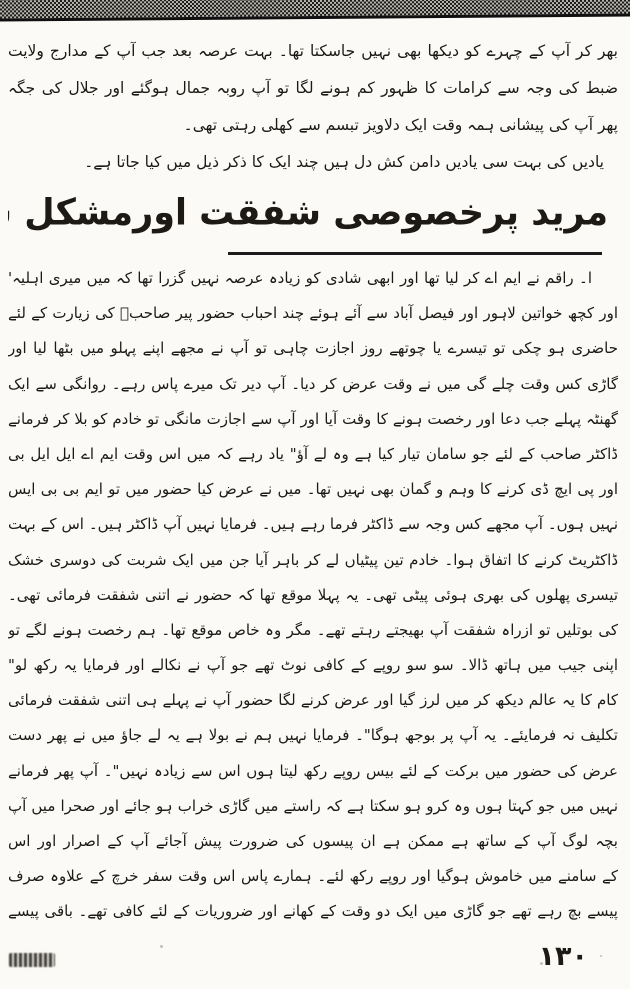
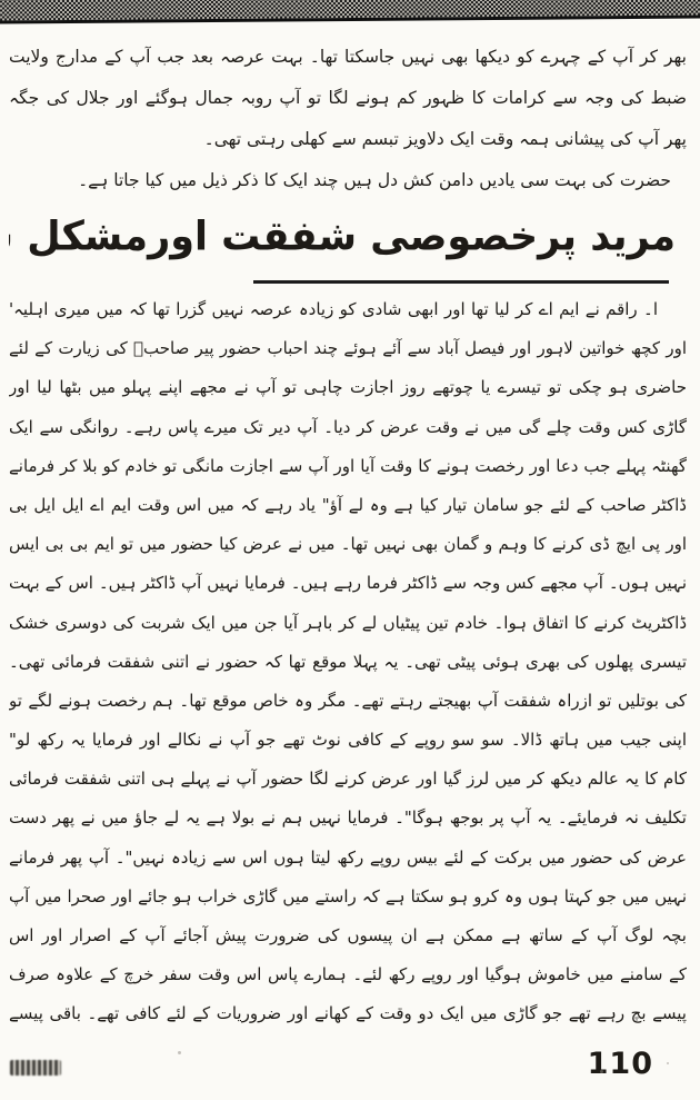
  بھر کر آپ کے چہرے کو دیکھا بھی نہیں جاسکتا تھا۔ بہت عرصہ بعد جب آپ کے مدارج ولایت
  ضبط کی وجہ سے کرامات کا ظہور کم ہونے لگا تو آپ روبہ جمال ہوگئے اور جلال کی جگہ
  پھر آپ کی پیشانی ہمہ وقت ایک دلاویز تبسم سے کھلی رہتی تھی۔
- یادیں کی بہت سی یادیں دامن کش دل ہیں چند ایک کا ذکر ذیل میں کیا جاتا ہے۔
+ حضرت کی بہت سی یادیں دامن کش دل ہیں چند ایک کا ذکر ذیل میں کیا جاتا ہے۔
  مرید پرخصوصی شفقت اورمشکل
  ا۔ راقم نے ایم اے کر لیا تھا اور ابھی شادی کو زیادہ عرصہ نہیں گزرا تھا کہ میں میری اہلیہ'
  اور کچھ خواتین لاہور اور فیصل آباد سے آئے ہوئے چند احباب حضور پیر صاحبؒ کی زیارت کے لئے
  حاضری ہو چکی تو تیسرے یا چوتھے روز اجازت چاہی تو آپ نے مجھے اپنے پہلو میں بٹھا لیا اور
  گاڑی کس وقت چلے گی میں نے وقت عرض کر دیا۔ آپ دیر تک میرے پاس رہے۔ روانگی سے ایک
  گھنٹہ پہلے جب دعا اور رخصت ہونے کا وقت آیا اور آپ سے اجازت مانگی تو خادم کو بلا کر فرمانے
  ڈاکٹر صاحب کے لئے جو سامان تیار کیا ہے وہ لے آؤ" یاد رہے کہ میں اس وقت ایم اے ایل ایل بی
  اور پی ایچ ڈی کرنے کا وہم و گمان بھی نہیں تھا۔ میں نے عرض کیا حضور میں تو ایم بی بی ایس
  نہیں ہوں۔ آپ مجھے کس وجہ سے ڈاکٹر فرما رہے ہیں۔ فرمایا نہیں آپ ڈاکٹر ہیں۔ اس کے بہت
  ڈاکٹریٹ کرنے کا اتفاق ہوا۔ خادم تین پیٹیاں لے کر باہر آیا جن میں ایک شربت کی دوسری خشک
  تیسری پھلوں کی بھری ہوئی پیٹی تھی۔ یہ پہلا موقع تھا کہ حضور نے اتنی شفقت فرمائی تھی۔
  کی بوتلیں تو ازراہ شفقت آپ بھیجتے رہتے تھے۔ مگر وہ خاص موقع تھا۔ ہم رخصت ہونے لگے تو
  اپنی جیب میں ہاتھ ڈالا۔ سو سو روپے کے کافی نوٹ تھے جو آپ نے نکالے اور فرمایا یہ رکھ لو"
  کام کا یہ عالم دیکھ کر میں لرز گیا اور عرض کرنے لگا حضور آپ نے پہلے ہی اتنی شفقت فرمائی
  تکلیف نہ فرمایئے۔ یہ آپ پر بوجھ ہوگا"۔ فرمایا نہیں ہم نے بولا ہے یہ لے جاؤ میں نے پھر دست
  عرض کی حضور میں برکت کے لئے بیس روپے رکھ لیتا ہوں اس سے زیادہ نہیں"۔ آپ پھر فرمانے
  نہیں میں جو کہتا ہوں وہ کرو ہو سکتا ہے کہ راستے میں گاڑی خراب ہو جائے اور صحرا میں آپ
  بچہ لوگ آپ کے ساتھ ہے ممکن ہے ان پیسوں کی ضرورت پیش آجائے آپ کے اصرار اور اس
  کے سامنے میں خاموش ہوگیا اور روپے رکھ لئے۔ ہمارے پاس اس وقت سفر خرچ کے علاوہ صرف
  پیسے بچ رہے تھے جو گاڑی میں ایک دو وقت کے کھانے اور ضروریات کے لئے کافی تھے۔ باقی پیسے
- ۱۳۰
+ 110
